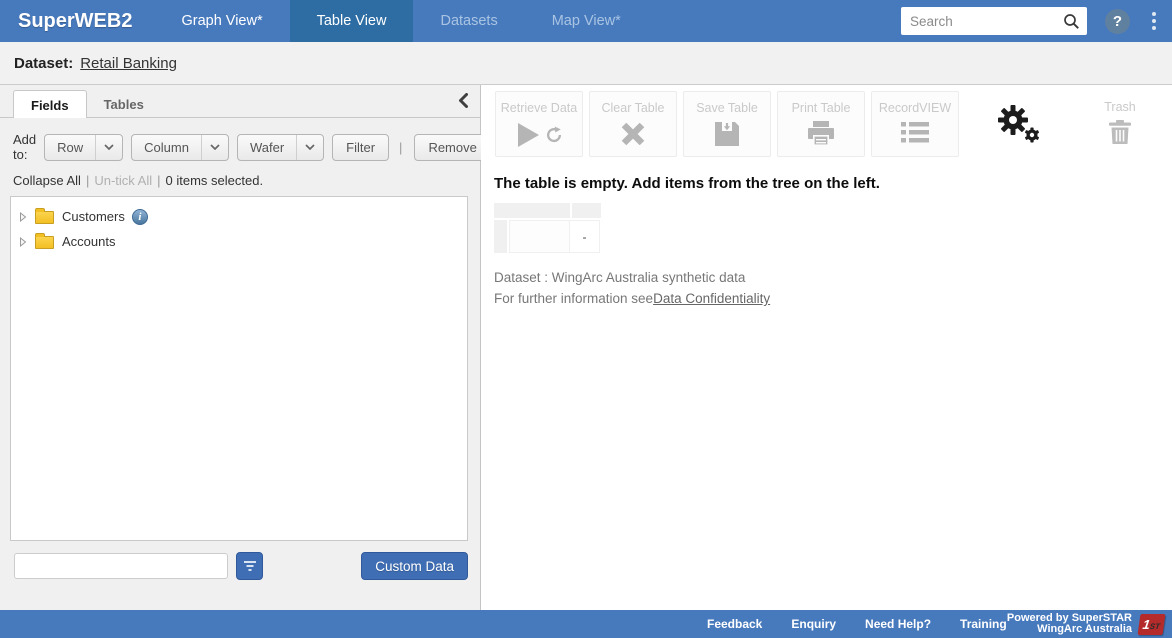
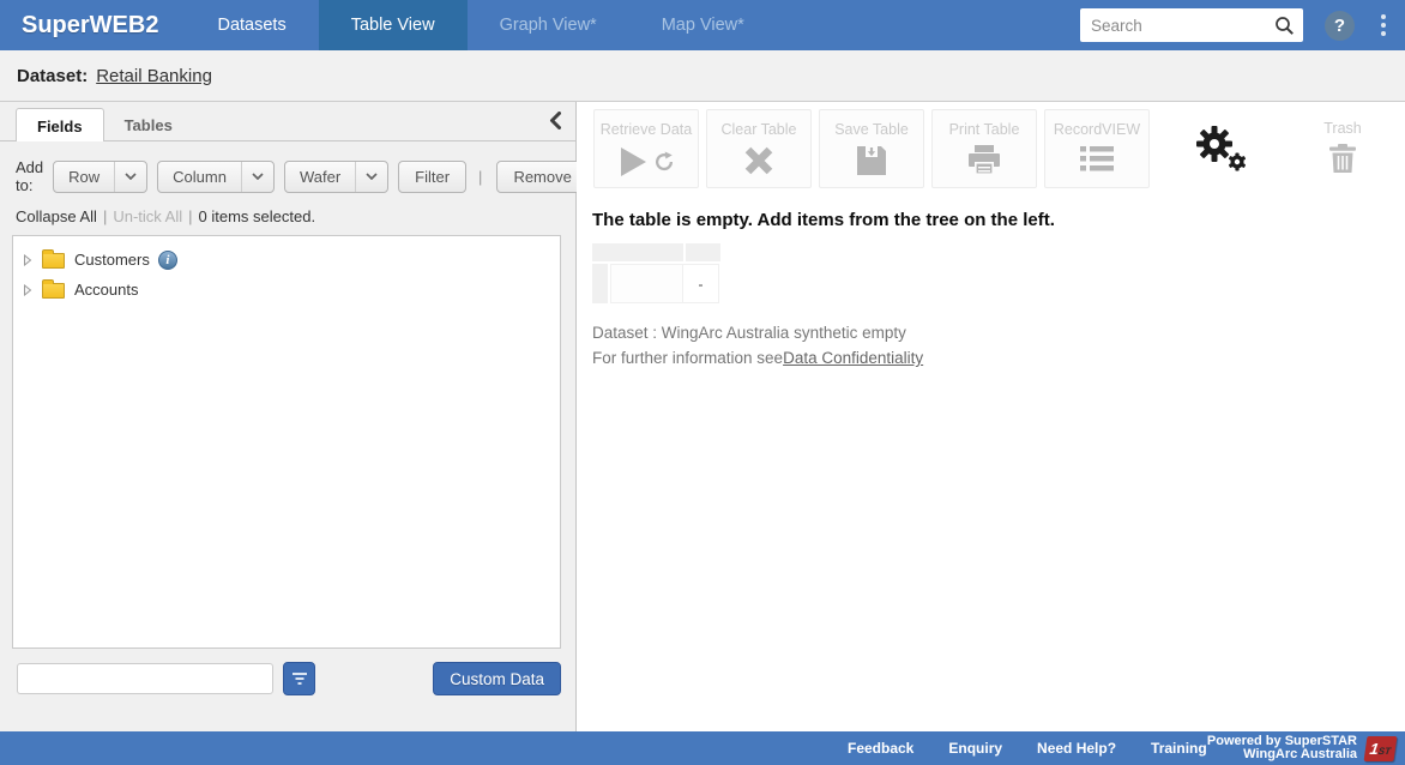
  SuperWEB2
- Graph View*
+ Datasets
  Table View
- Datasets
+ Graph View*
  Map View*
  Search
  ?
  Dataset:
  Retail Banking
  Fields
  Tables
  Add to:
  Row
  Column
  Wafer
  Filter
  |
  Remove
  Collapse All | Un-tick All | 0 items selected.
  Customers
  i
  Accounts
  Custom Data
  Retrieve Data
  Clear Table
  Save Table
  Print Table
  RecordVIEW
  Trash
  The table is empty. Add items from the tree on the left.
  -
- Dataset : WingArc Australia synthetic data
+ Dataset : WingArc Australia synthetic empty
  For further information seeData Confidentiality
  Feedback
  Enquiry
  Need Help?
  Training
  Powered by SuperSTAR
  WingArc Australia
